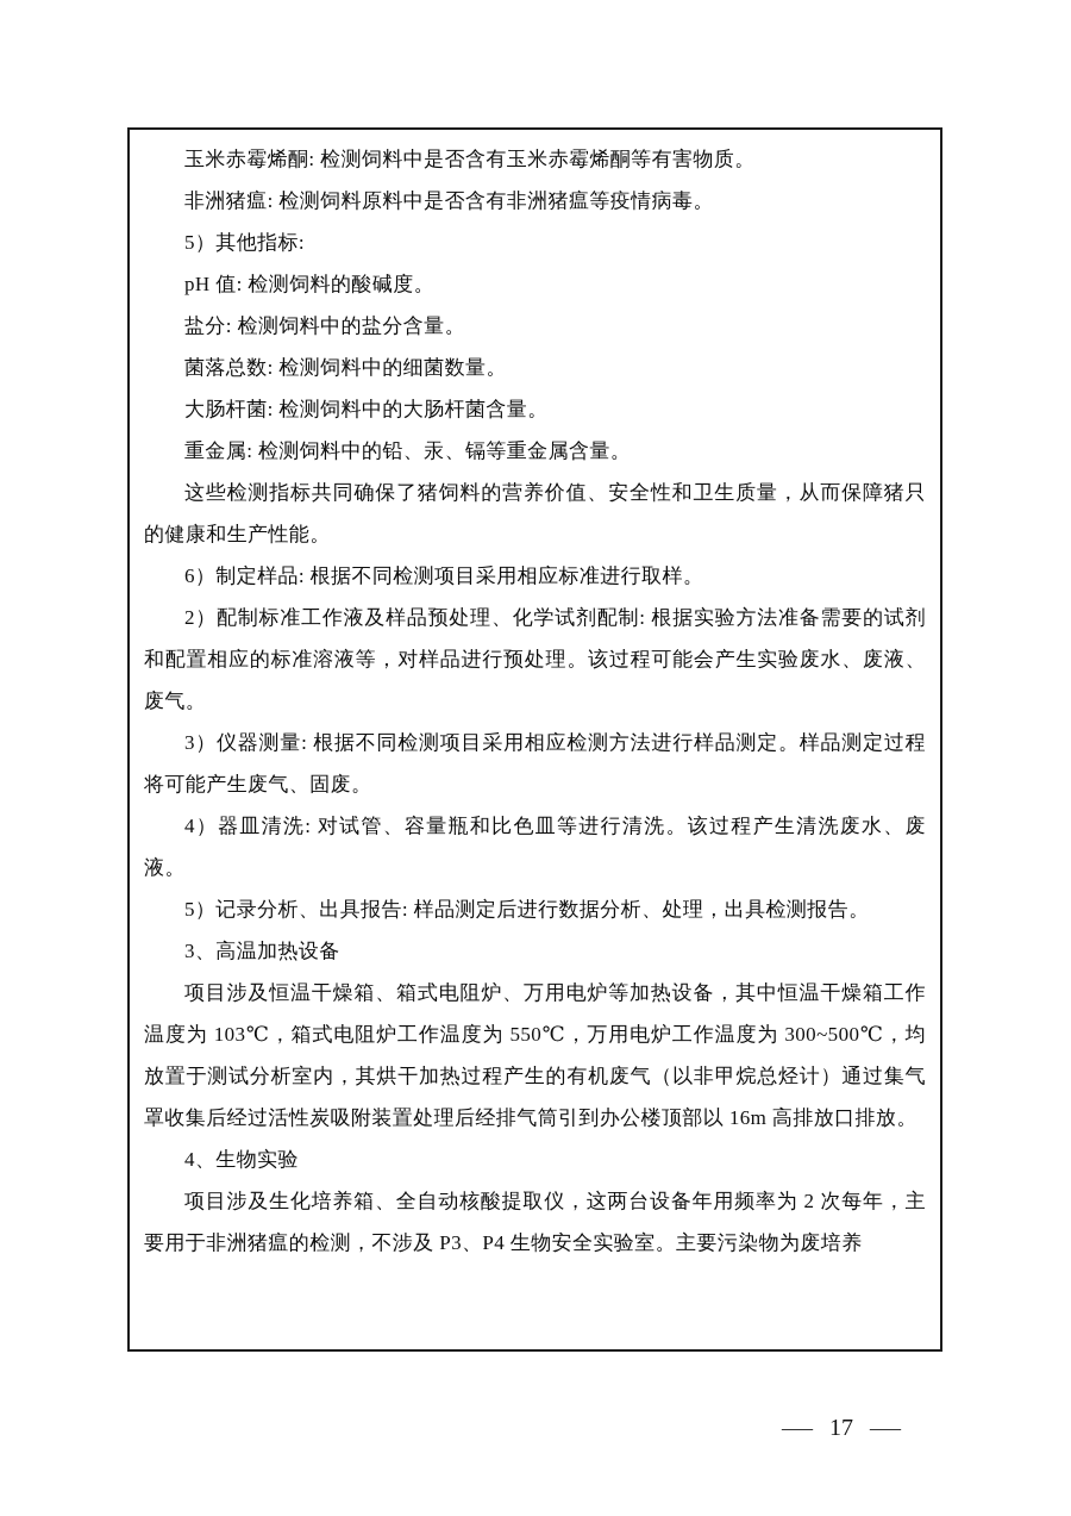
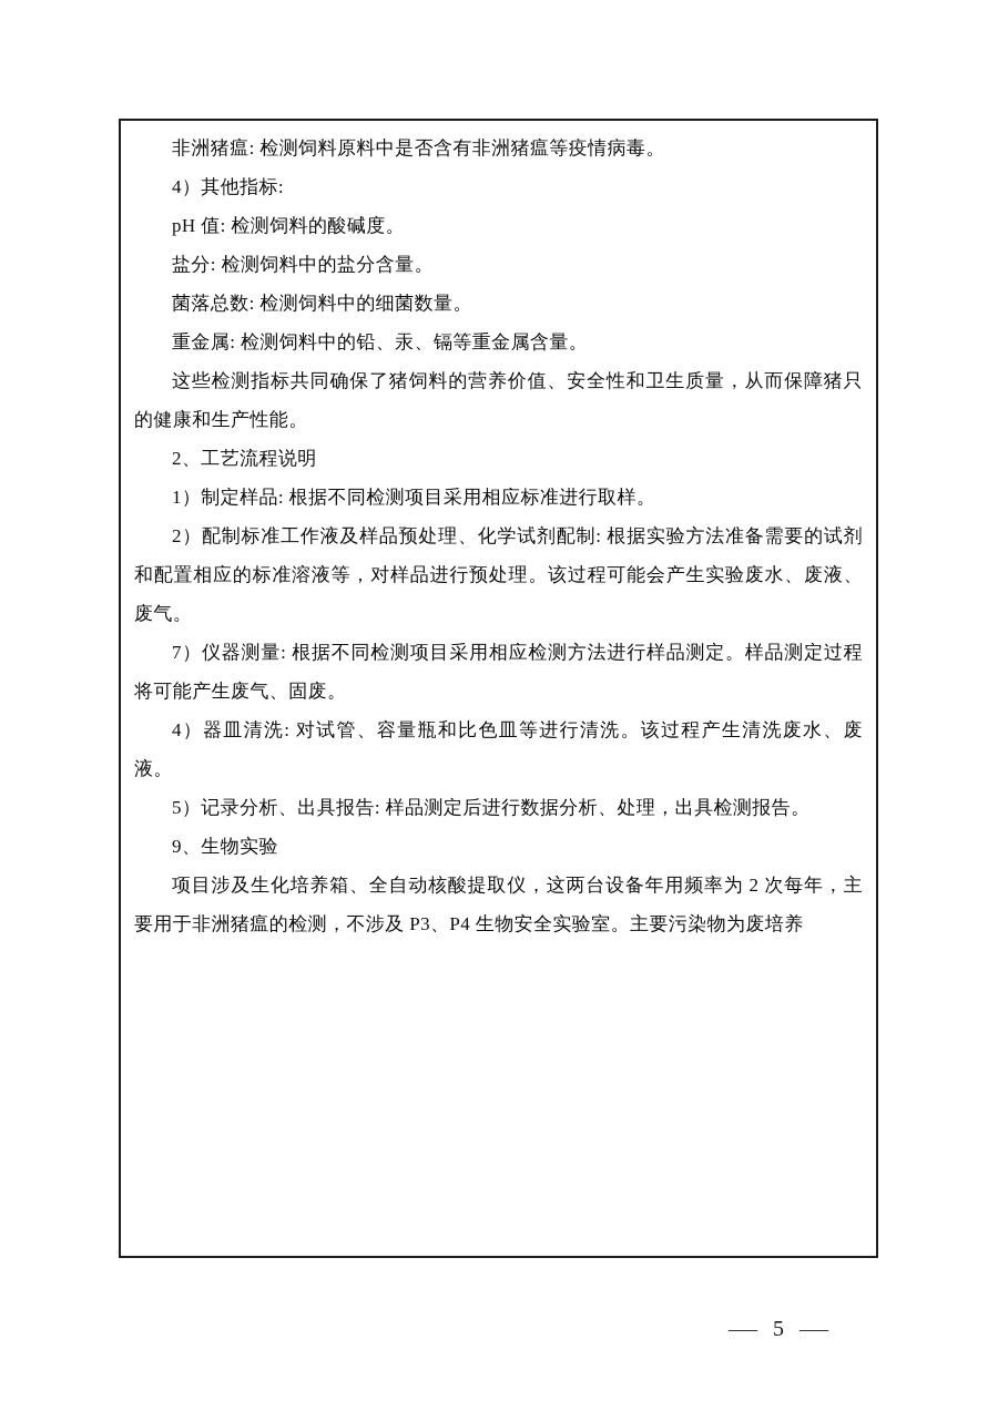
- 玉米赤霉烯酮: 检测饲料中是否含有玉米赤霉烯酮等有害物质。
  非洲猪瘟: 检测饲料原料中是否含有非洲猪瘟等疫情病毒。
- 5）其他指标:
+ 4）其他指标:
  pH 值: 检测饲料的酸碱度。
  盐分: 检测饲料中的盐分含量。
  菌落总数: 检测饲料中的细菌数量。
- 大肠杆菌: 检测饲料中的大肠杆菌含量。
  重金属: 检测饲料中的铅、汞、镉等重金属含量。
  这些检测指标共同确保了猪饲料的营养价值、安全性和卫生质量，从而保障猪只的健康和生产性能。
+ 2、工艺流程说明
- 6）制定样品: 根据不同检测项目采用相应标准进行取样。
+ 1）制定样品: 根据不同检测项目采用相应标准进行取样。
  2）配制标准工作液及样品预处理、化学试剂配制: 根据实验方法准备需要的试剂和配置相应的标准溶液等，对样品进行预处理。该过程可能会产生实验废水、废液、废气。
- 3）仪器测量: 根据不同检测项目采用相应检测方法进行样品测定。样品测定过程将可能产生废气、固废。
+ 7）仪器测量: 根据不同检测项目采用相应检测方法进行样品测定。样品测定过程将可能产生废气、固废。
  4）器皿清洗: 对试管、容量瓶和比色皿等进行清洗。该过程产生清洗废水、废液。
  5）记录分析、出具报告: 样品测定后进行数据分析、处理，出具检测报告。
- 3、高温加热设备
- 项目涉及恒温干燥箱、箱式电阻炉、万用电炉等加热设备，其中恒温干燥箱工作温度为 103℃，箱式电阻炉工作温度为 550℃，万用电炉工作温度为 300~500℃，均放置于测试分析室内，其烘干加热过程产生的有机废气（以非甲烷总烃计）通过集气罩收集后经过活性炭吸附装置处理后经排气筒引到办公楼顶部以 16m 高排放口排放。
- 4、生物实验
+ 9、生物实验
  项目涉及生化培养箱、全自动核酸提取仪，这两台设备年用频率为 2 次每年，主要用于非洲猪瘟的检测，不涉及 P3、P4 生物安全实验室。主要污染物为废培养
  —
- 17
+ 5
  —
